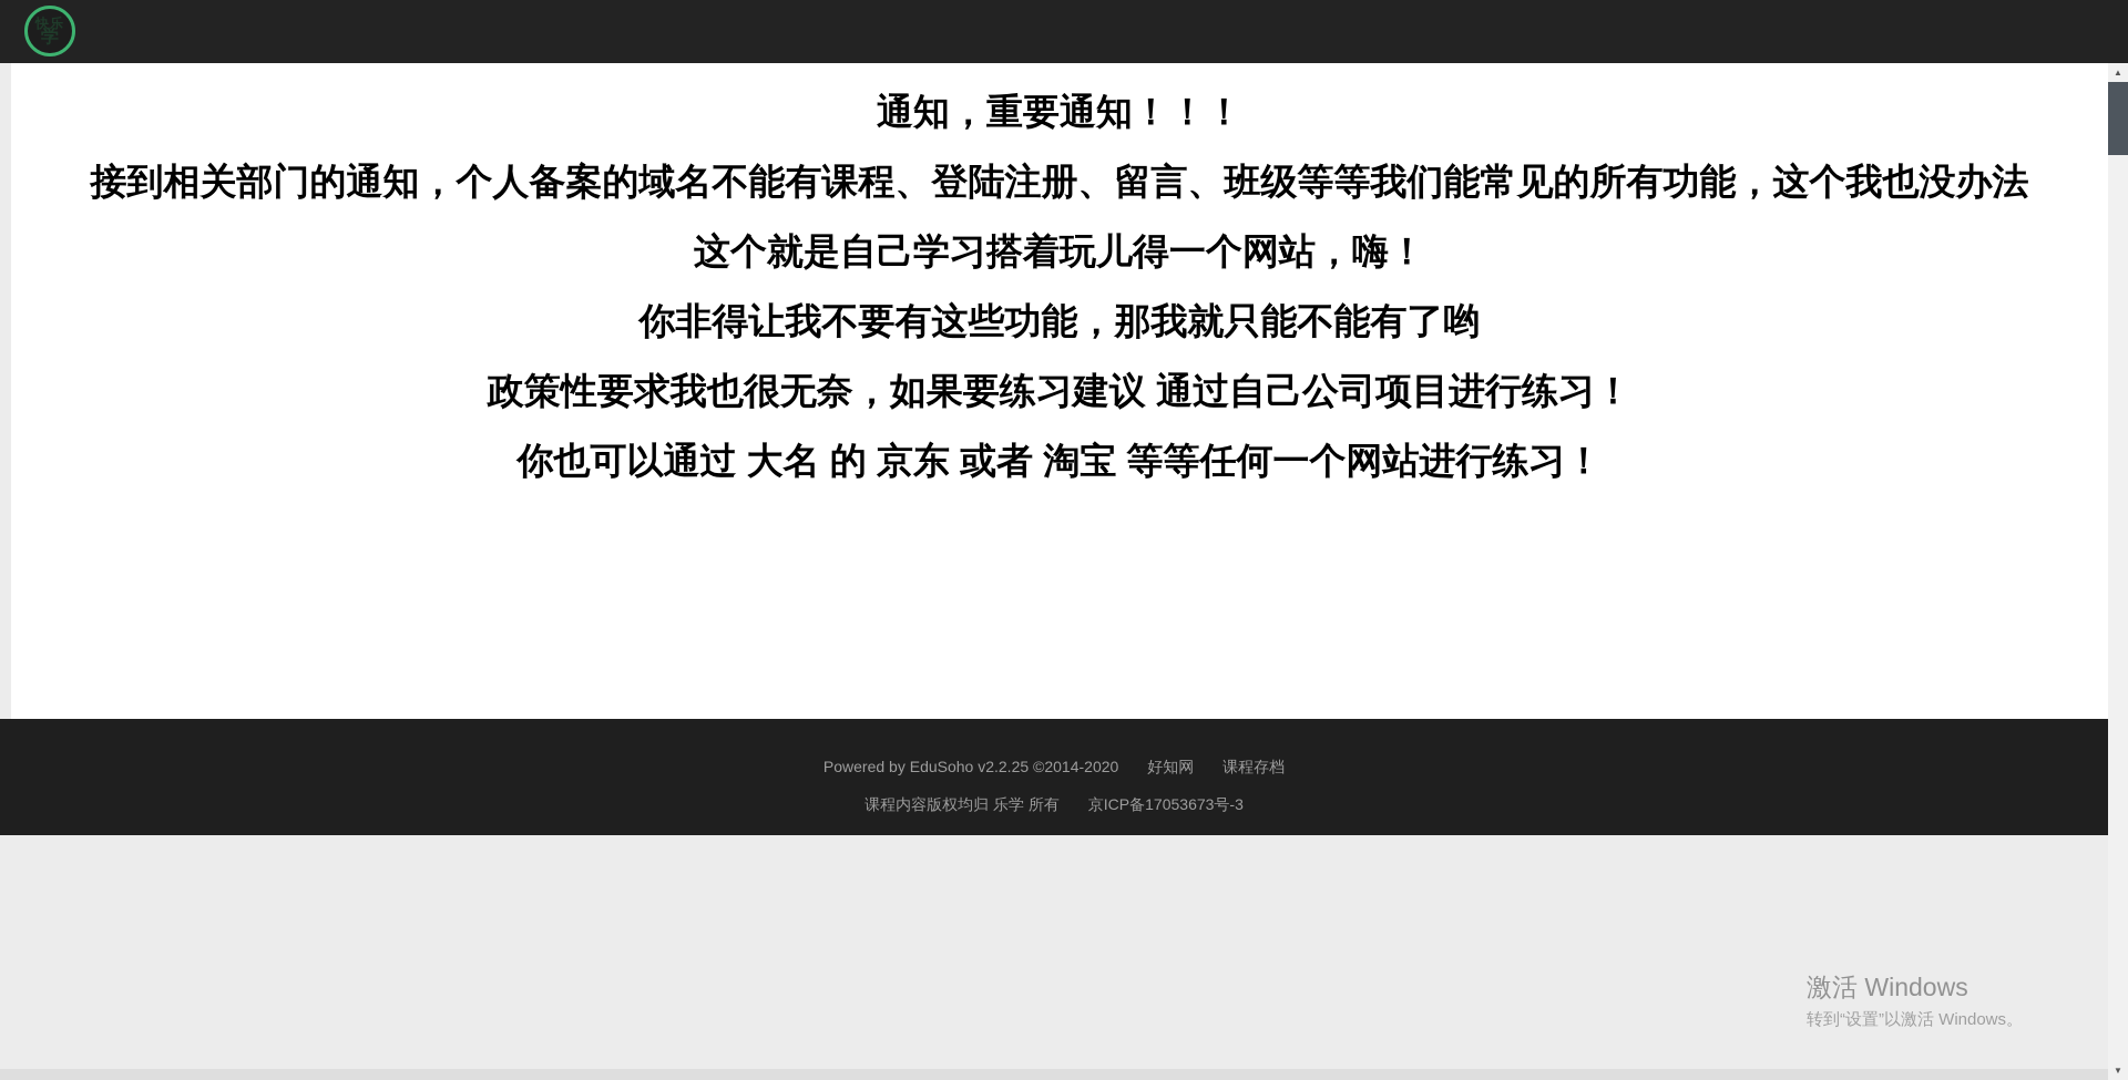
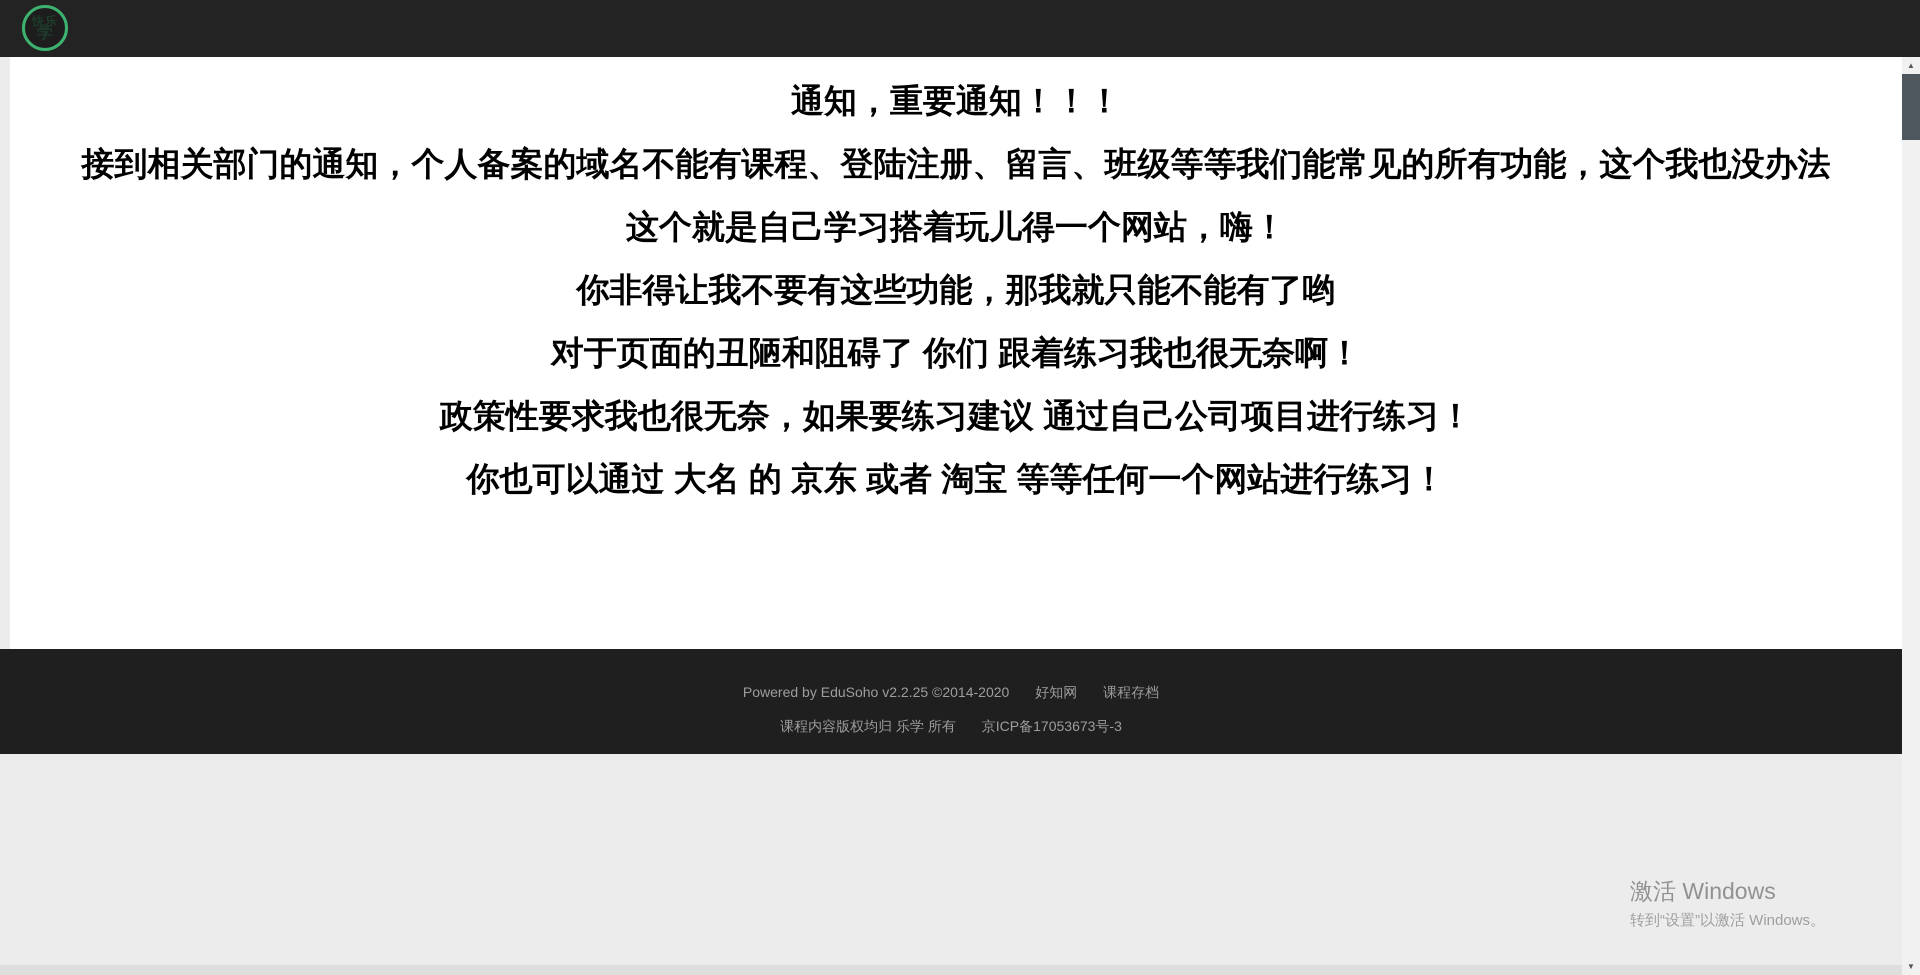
  快乐
  学
  通知，重要通知！！！
  接到相关部门的通知，个人备案的域名不能有课程、登陆注册、留言、班级等等我们能常见的所有功能，这个我也没办法
  这个就是自己学习搭着玩儿得一个网站，嗨！
  你非得让我不要有这些功能，那我就只能不能有了哟
+ 对于页面的丑陋和阻碍了 你们 跟着练习我也很无奈啊！
  政策性要求我也很无奈，如果要练习建议 通过自己公司项目进行练习！
  你也可以通过 大名 的 京东 或者 淘宝 等等任何一个网站进行练习！
  Powered by EduSoho v2.2.25 ©2014-2020 好知网 课程存档
  课程内容版权均归 乐学 所有 京ICP备17053673号-3
  激活 Windows
  转到“设置”以激活 Windows。
  ▲
  ▼
